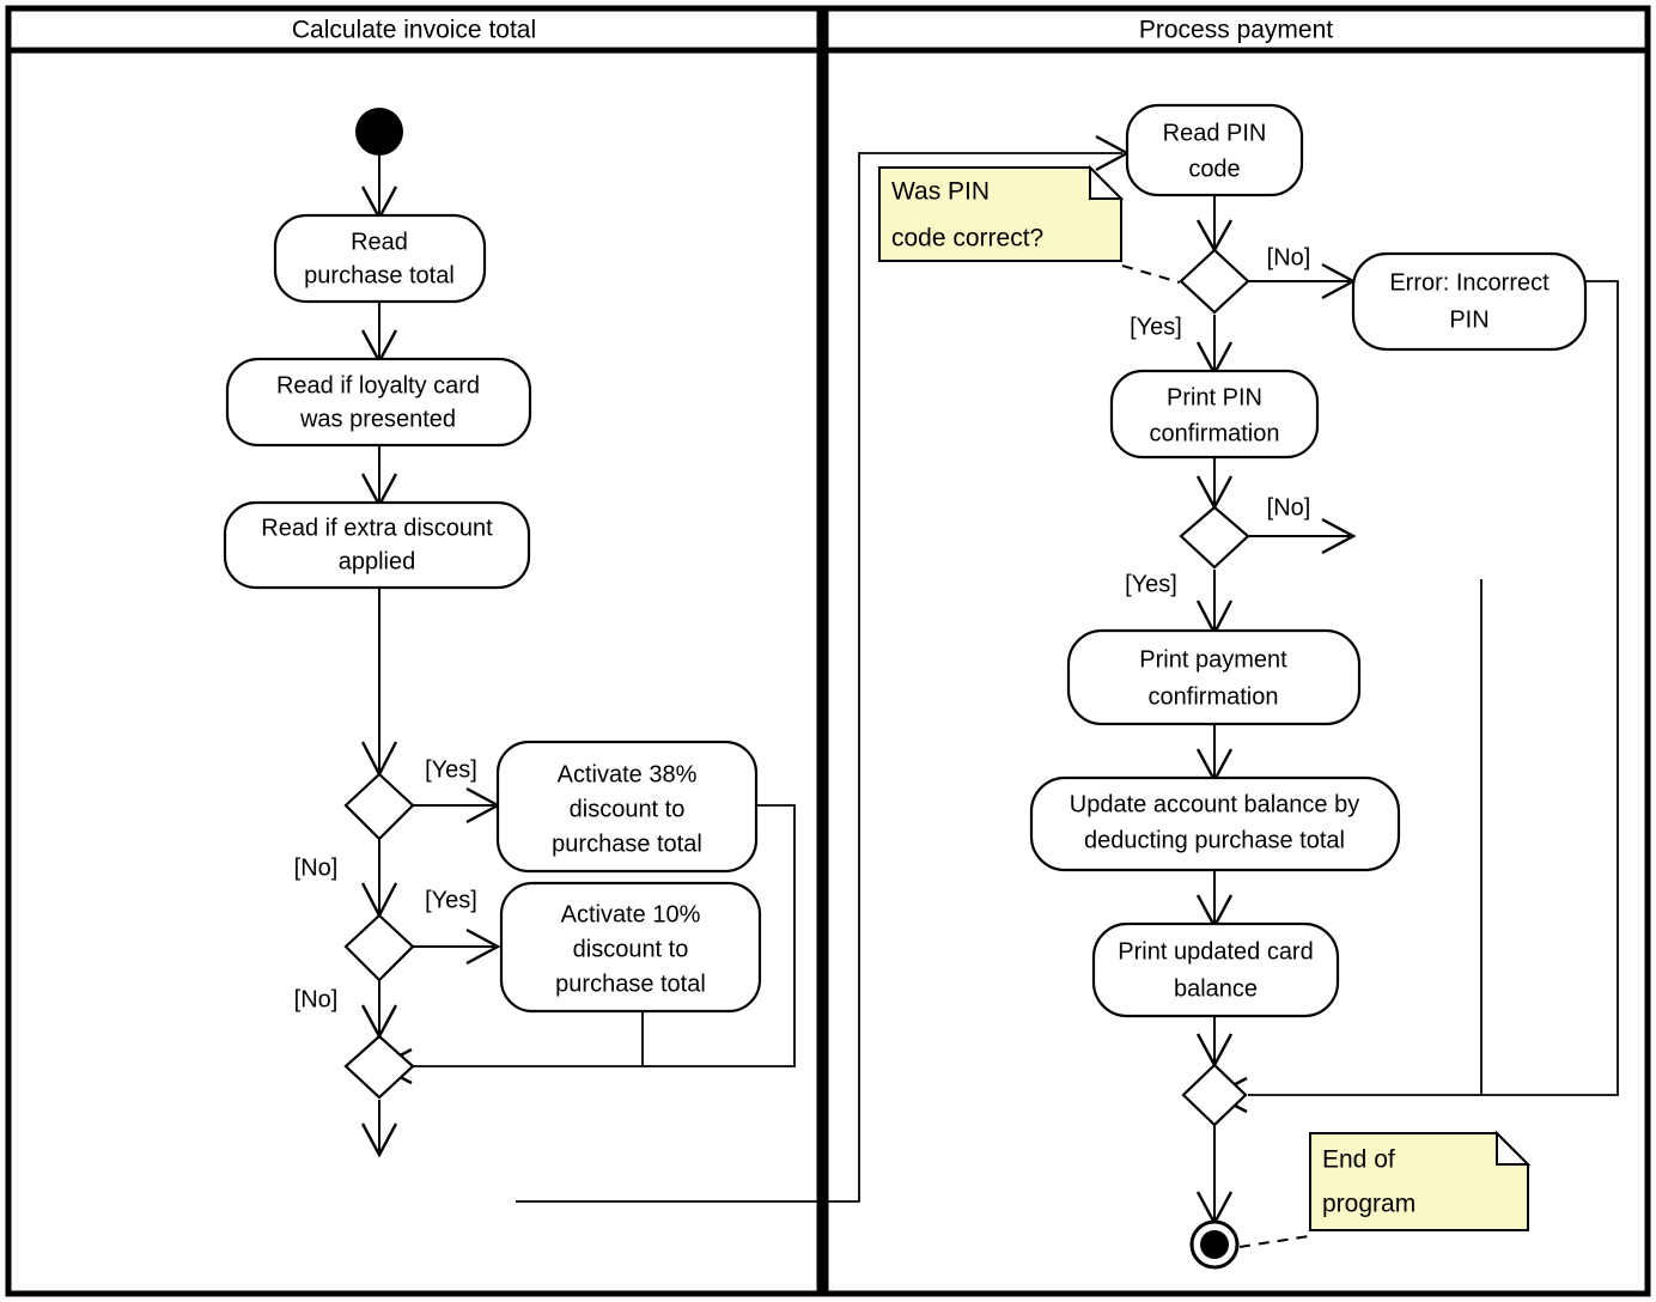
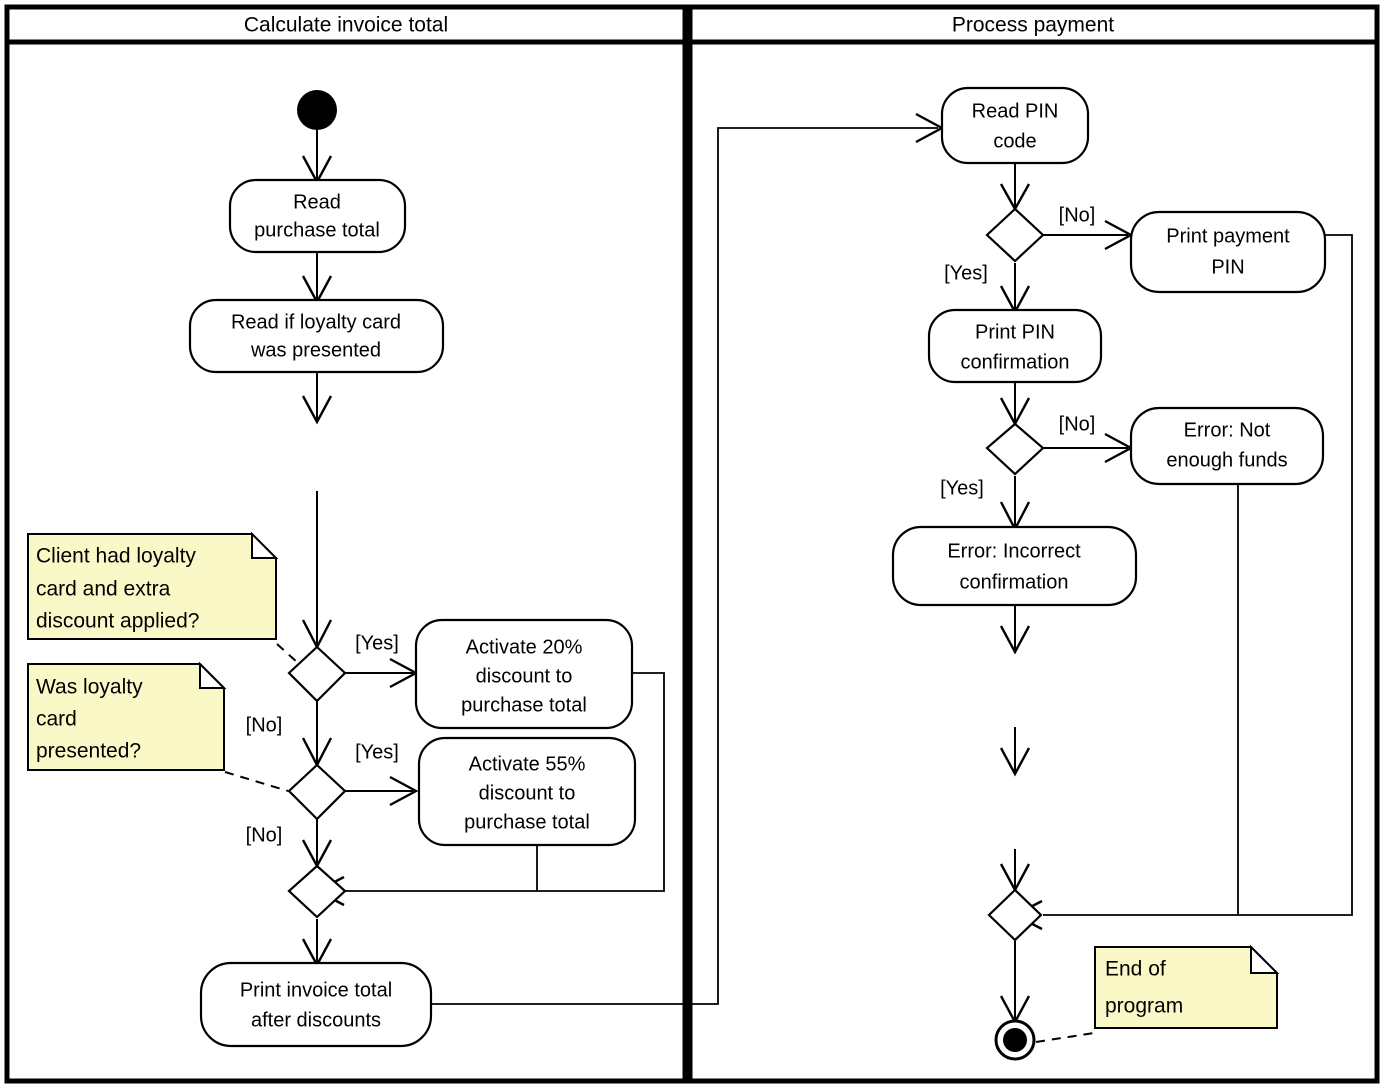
  Calculate invoice total
  Process payment
  Read
  purchase total
  Read if loyalty card
  was presented
- Read if extra discount
- applied
  [Yes]
  [No]
  [Yes]
  [No]
- Activate 38%
+ Activate 20%
  discount to
  purchase total
- Activate 10%
+ Activate 55%
  discount to
  purchase total
+ Print invoice total
+ after discounts
+ Client had loyalty
+ card and extra
+ discount applied?
+ Was loyalty
+ card
+ presented?
  Read PIN
  code
  [No]
  [Yes]
- Error: Incorrect
+ Print payment
  PIN
  Print PIN
  confirmation
  [No]
  [Yes]
+ Error: Not
+ enough funds
- Print payment
+ Error: Incorrect
  confirmation
- Update account balance by
- deducting purchase total
- Print updated card
- balance
- Was PIN
- code correct?
  End of
  program
